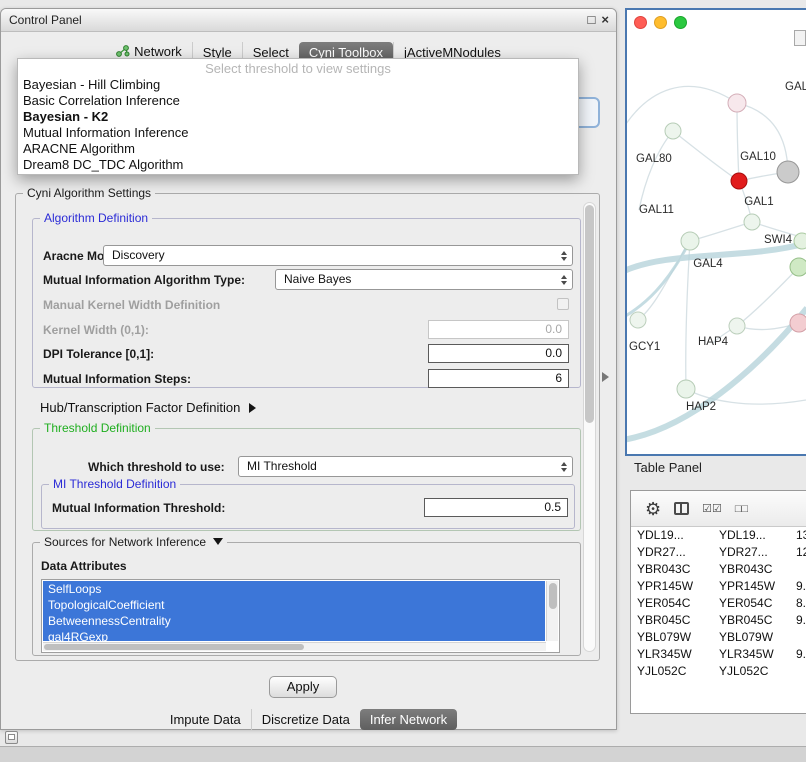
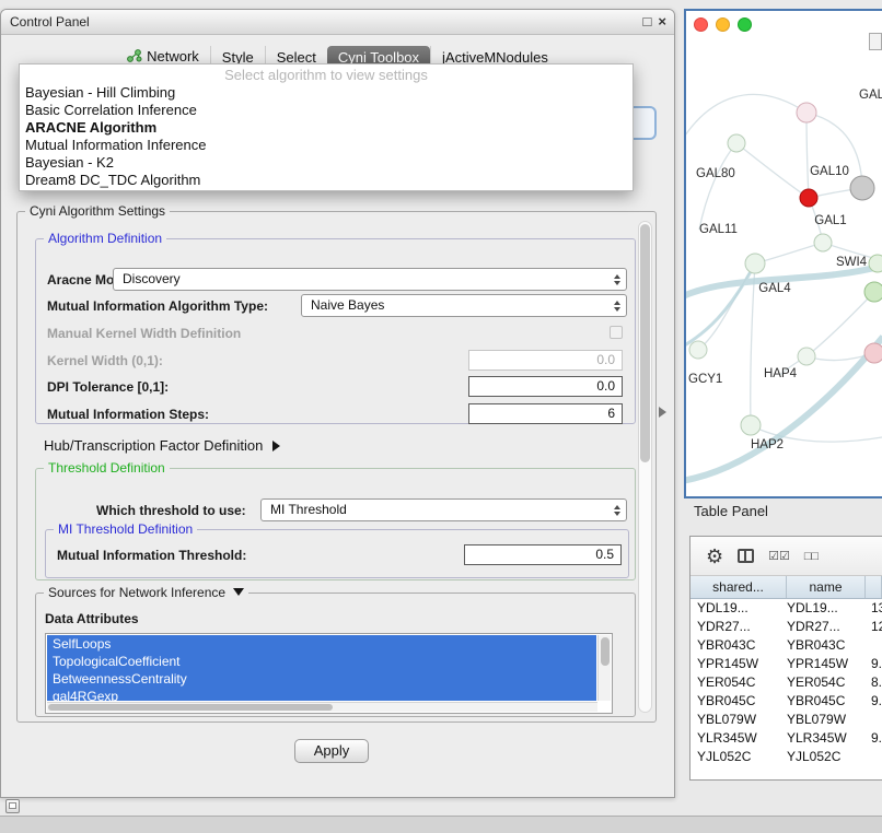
  Control Panel
  □
  ×
  Network
  Style
  Select
  Cyni Toolbox
  jActiveMNodules
- Select threshold to view settings
+ Select algorithm to view settings
  Bayesian - Hill Climbing
  Basic Correlation Inference
- Bayesian - K2
+ ARACNE Algorithm
  Mutual Information Inference
- ARACNE Algorithm
+ Bayesian - K2
  Dream8 DC_TDC Algorithm
  Cyni Algorithm Settings
  Algorithm Definition
  Aracne Mo
  Discovery
  Mutual Information Algorithm Type:
  Naive Bayes
  Manual Kernel Width Definition
  Kernel Width (0,1):
  0.0
  DPI Tolerance [0,1]:
  0.0
  Mutual Information Steps:
  6
  Hub/Transcription Factor Definition
  Threshold Definition
  Which threshold to use:
  MI Threshold
  MI Threshold Definition
  Mutual Information Threshold:
  0.5
  Sources for Network Inference
  Data Attributes
  SelfLoops
  TopologicalCoefficient
  BetweennessCentrality
  gal4RGexp
  Apply
- Impute Data
- Discretize Data
- Infer Network
  GAL
  GAL80
  GAL10
  GAL11
  GAL1
  SWI4
  GAL4
  GCY1
  HAP4
  HAP2
  Table Panel
  ⚙
  ☑☑
  □□
+ shared...
+ name
  YDL19...
  YDL19...
  YDR27...
  YDR27...
  YBR043C
  YBR043C
  YPR145W
  YPR145W
  9.
  YER054C
  YER054C
  8.
  YBR045C
  YBR045C
  9.
  YBL079W
  YBL079W
  YLR345W
  YLR345W
  9.
  YJL052C
  YJL052C
